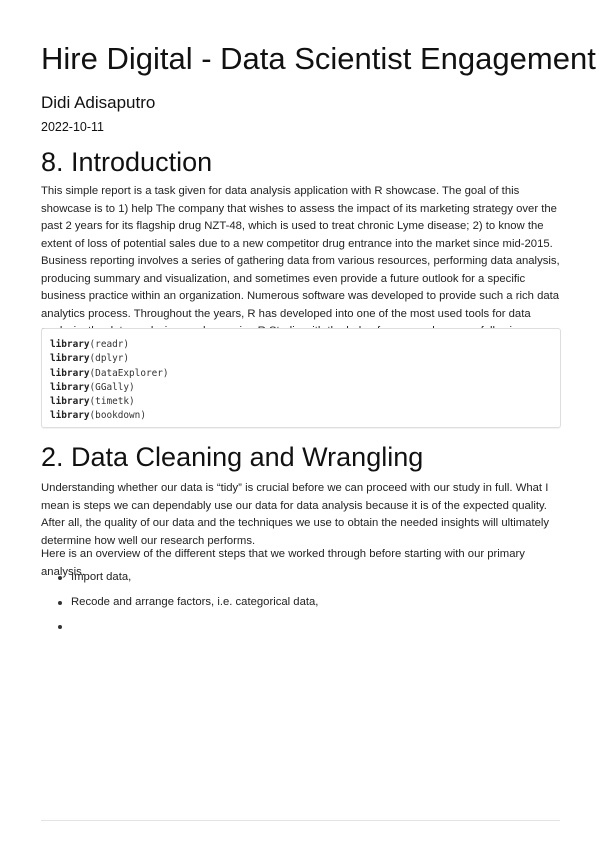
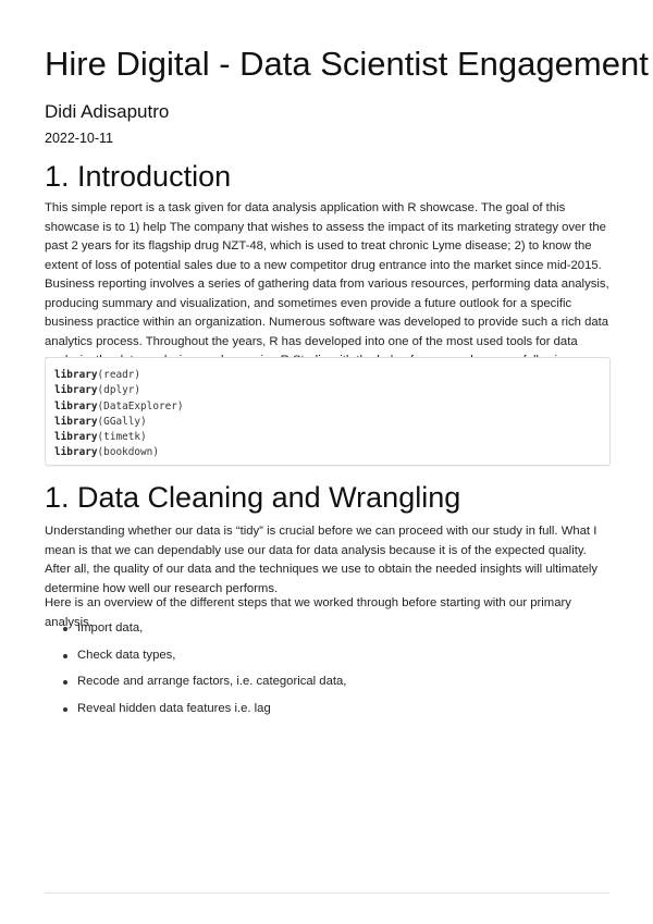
  Hire Digital - Data Scientist Engagement
  Didi Adisaputro
  2022-10-11
- 8. Introduction
+ 1. Introduction
  This simple report is a task given for data analysis application with R showcase. The goal of this showcase is to 1) help The company that wishes to assess the impact of its marketing strategy over the past 2 years for its flagship drug NZT-48, which is used to treat chronic Lyme disease; 2) to know the extent of loss of potential sales due to a new competitor drug entrance into the market since mid-2015. Business reporting involves a series of gathering data from various resources, performing data analysis, producing summary and visualization, and sometimes even provide a future outlook for a specific business practice within an organization. Numerous software was developed to provide such a rich data analytics process. Throughout the years, R has developed into one of the most used tools for data
  library(readr) library(dplyr) library(DataExplorer) library(GGally) library(timetk) library(bookdown)
- 2. Data Cleaning and Wrangling
+ 1. Data Cleaning and Wrangling
- Understanding whether our data is “tidy” is crucial before we can proceed with our study in full. What I mean is steps we can dependably use our data for data analysis because it is of the expected quality. After all, the quality of our data and the techniques we use to obtain the needed insights will ultimately determine how well our research performs.
+ Understanding whether our data is “tidy” is crucial before we can proceed with our study in full. What I mean is that we can dependably use our data for data analysis because it is of the expected quality. After all, the quality of our data and the techniques we use to obtain the needed insights will ultimately determine how well our research performs.
  Here is an overview of the different steps that we worked through before starting with our primary analysis.
  Import data,
+ Check data types,
  Recode and arrange factors, i.e. categorical data,
+ Reveal hidden data features i.e. lag
